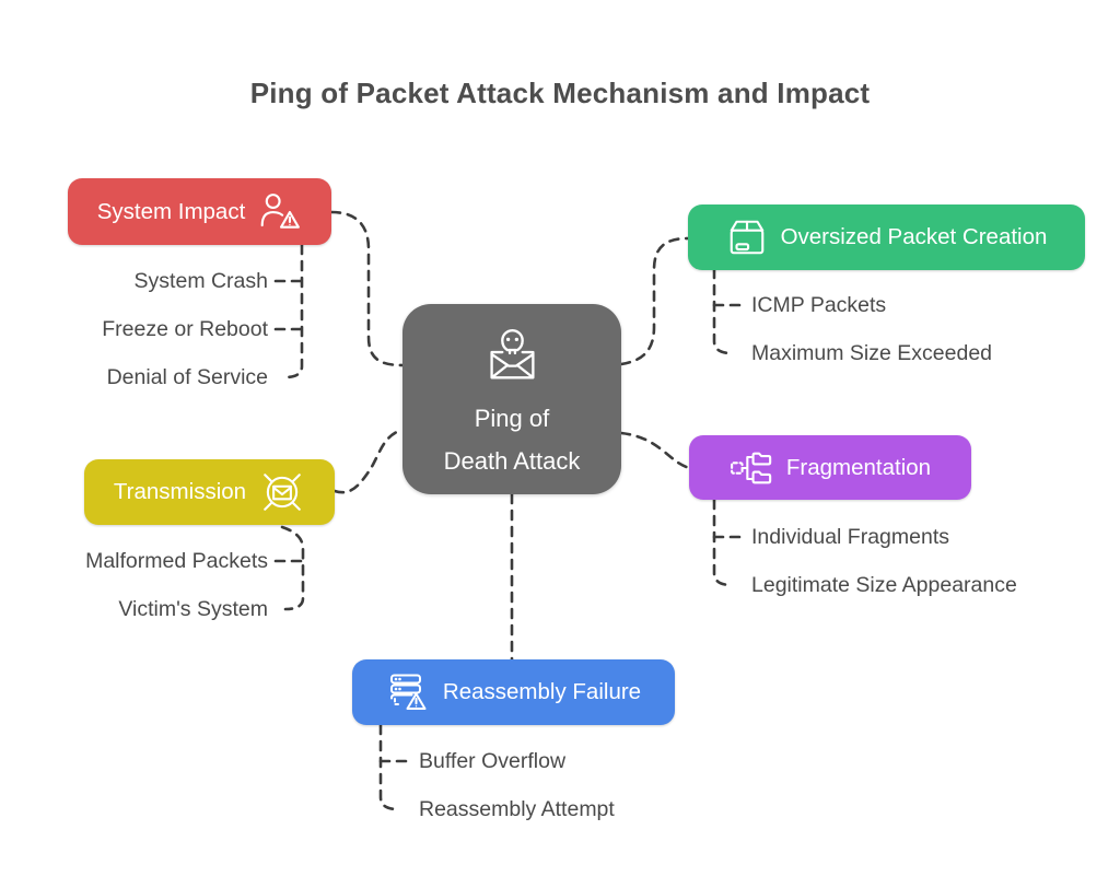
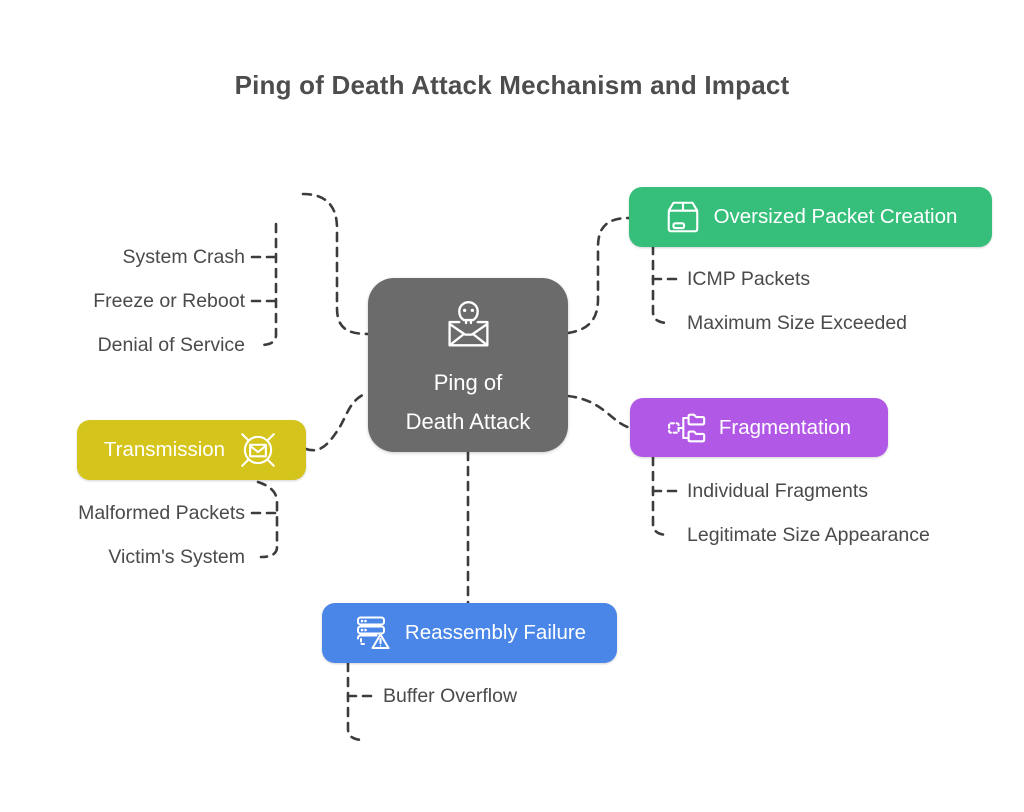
- Ping of Packet Attack Mechanism and Impact
+ Ping of Death Attack Mechanism and Impact
  Ping of
  Death Attack
- System Impact
  System Crash
  Freeze or Reboot
  Denial of Service
  Transmission
  Malformed Packets
  Victim's System
  Oversized Packet Creation
  ICMP Packets
  Maximum Size Exceeded
  Fragmentation
  Individual Fragments
  Legitimate Size Appearance
  Reassembly Failure
  Buffer Overflow
- Reassembly Attempt
